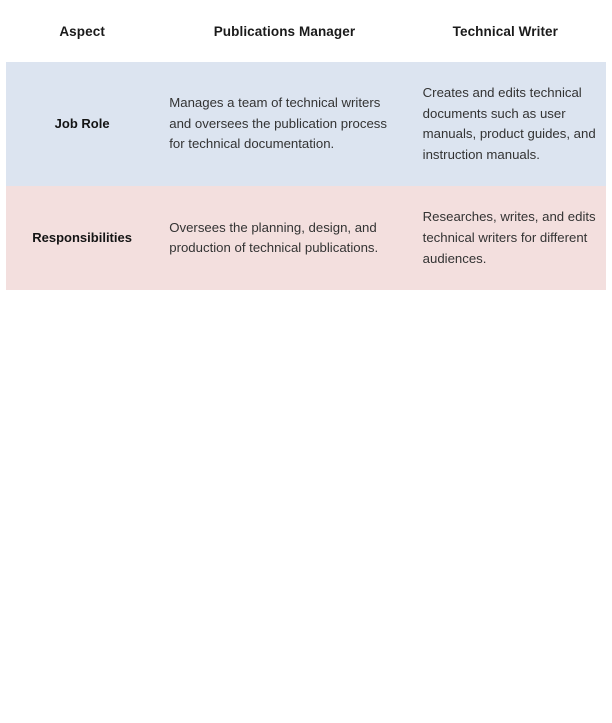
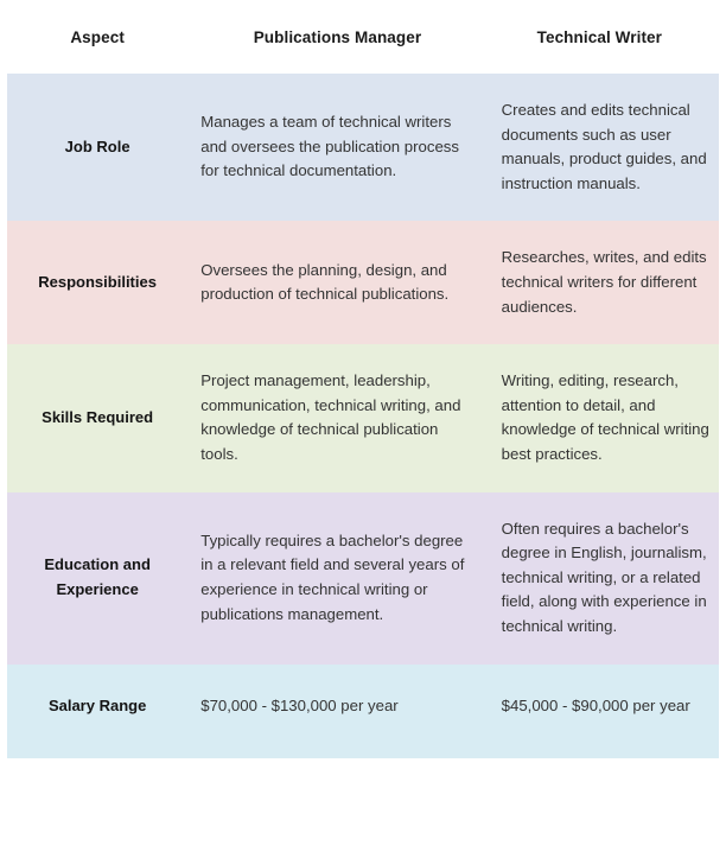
  Aspect	Publications Manager	Technical Writer
  Job Role	Manages a team of technical writers and oversees the publication process for technical documentation.	Creates and edits technical documents such as user manuals, product guides, and instruction manuals.
  Responsibilities	Oversees the planning, design, and production of technical publications.	Researches, writes, and edits technical writers for different audiences.
+ Skills Required	Project management, leadership, communication, technical writing, and knowledge of technical publication tools.	Writing, editing, research, attention to detail, and knowledge of technical writing best practices.
+ Education and Experience	Typically requires a bachelor's degree in a relevant field and several years of experience in technical writing or publications management.	Often requires a bachelor's degree in English, journalism, technical writing, or a related field, along with experience in technical writing.
+ Salary Range	$70,000 - $130,000 per year	$45,000 - $90,000 per year
